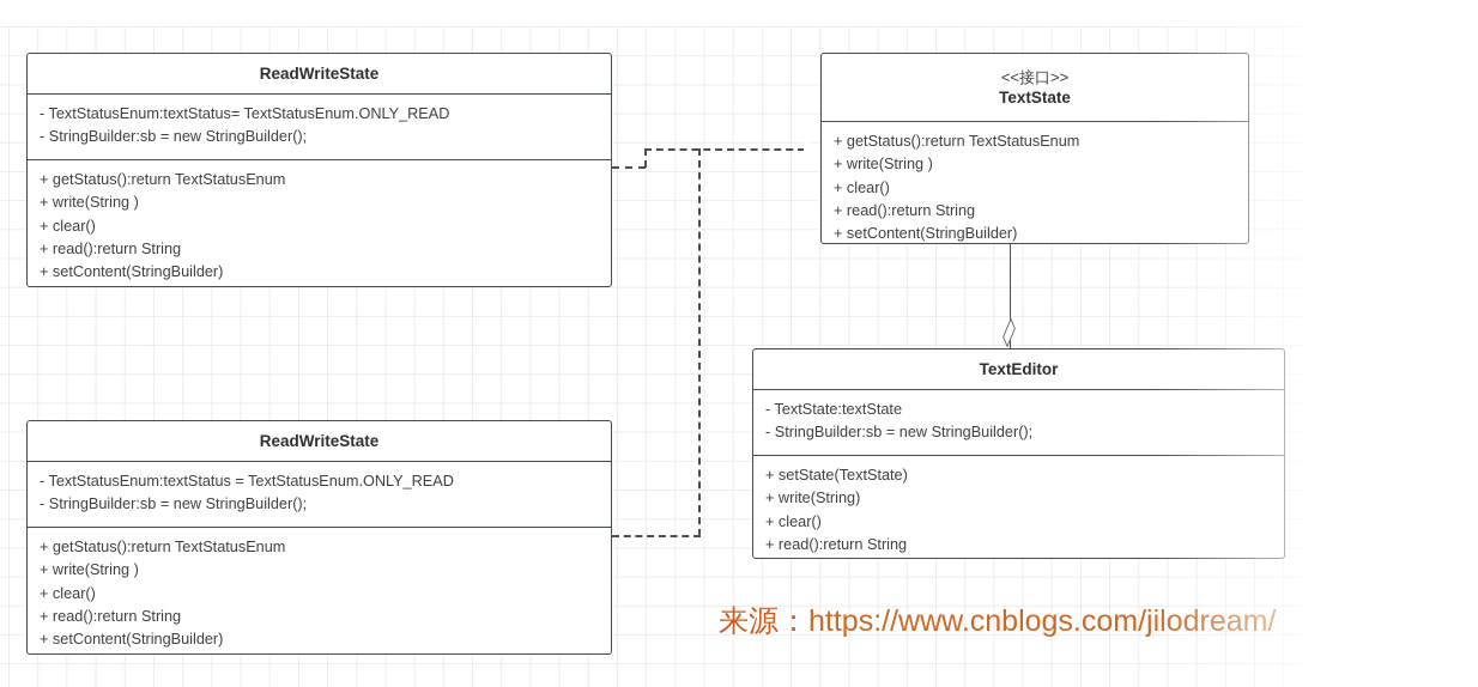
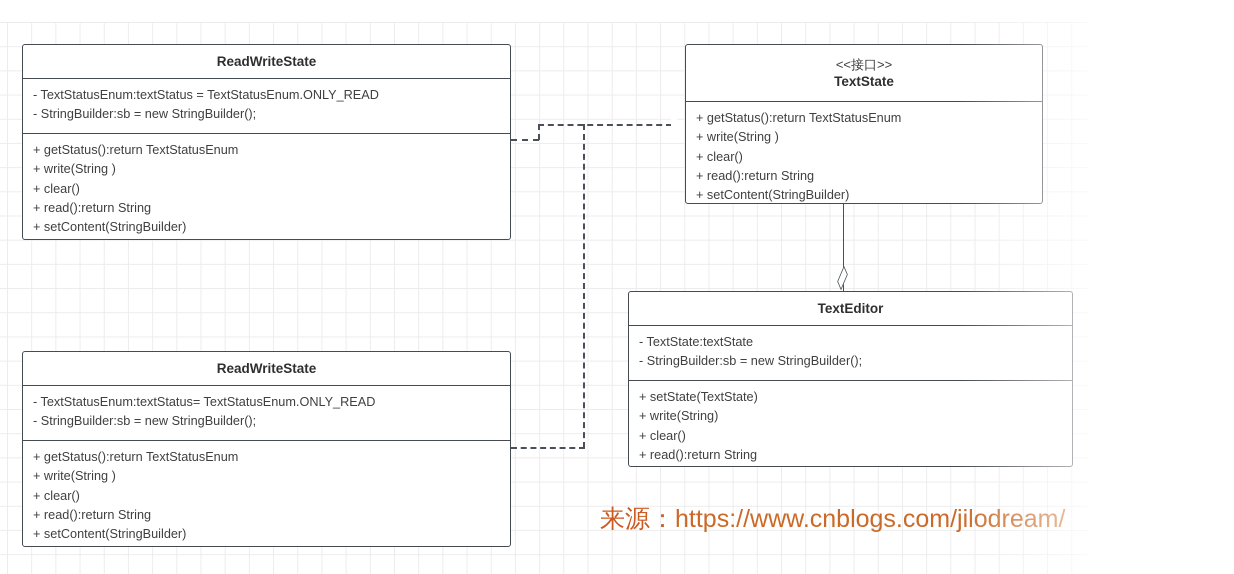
  ReadWriteState
- - TextStatusEnum:textStatus= TextStatusEnum.ONLY_READ
+ - TextStatusEnum:textStatus = TextStatusEnum.ONLY_READ
  - StringBuilder:sb = new StringBuilder();
  + getStatus():return TextStatusEnum
  + write(String )
  + clear()
  + read():return String
  + setContent(StringBuilder)
  <<接口>>
  TextState
  + getStatus():return TextStatusEnum
  + write(String )
  + clear()
  + read():return String
  + setContent(StringBuilder)
  TextEditor
  - TextState:textState
  - StringBuilder:sb = new StringBuilder();
  + setState(TextState)
  + write(String)
  + clear()
  + read():return String
  ReadWriteState
- - TextStatusEnum:textStatus = TextStatusEnum.ONLY_READ
+ - TextStatusEnum:textStatus= TextStatusEnum.ONLY_READ
  - StringBuilder:sb = new StringBuilder();
  + getStatus():return TextStatusEnum
  + write(String )
  + clear()
  + read():return String
  + setContent(StringBuilder)
  来源：https://www.cnblogs.com/
